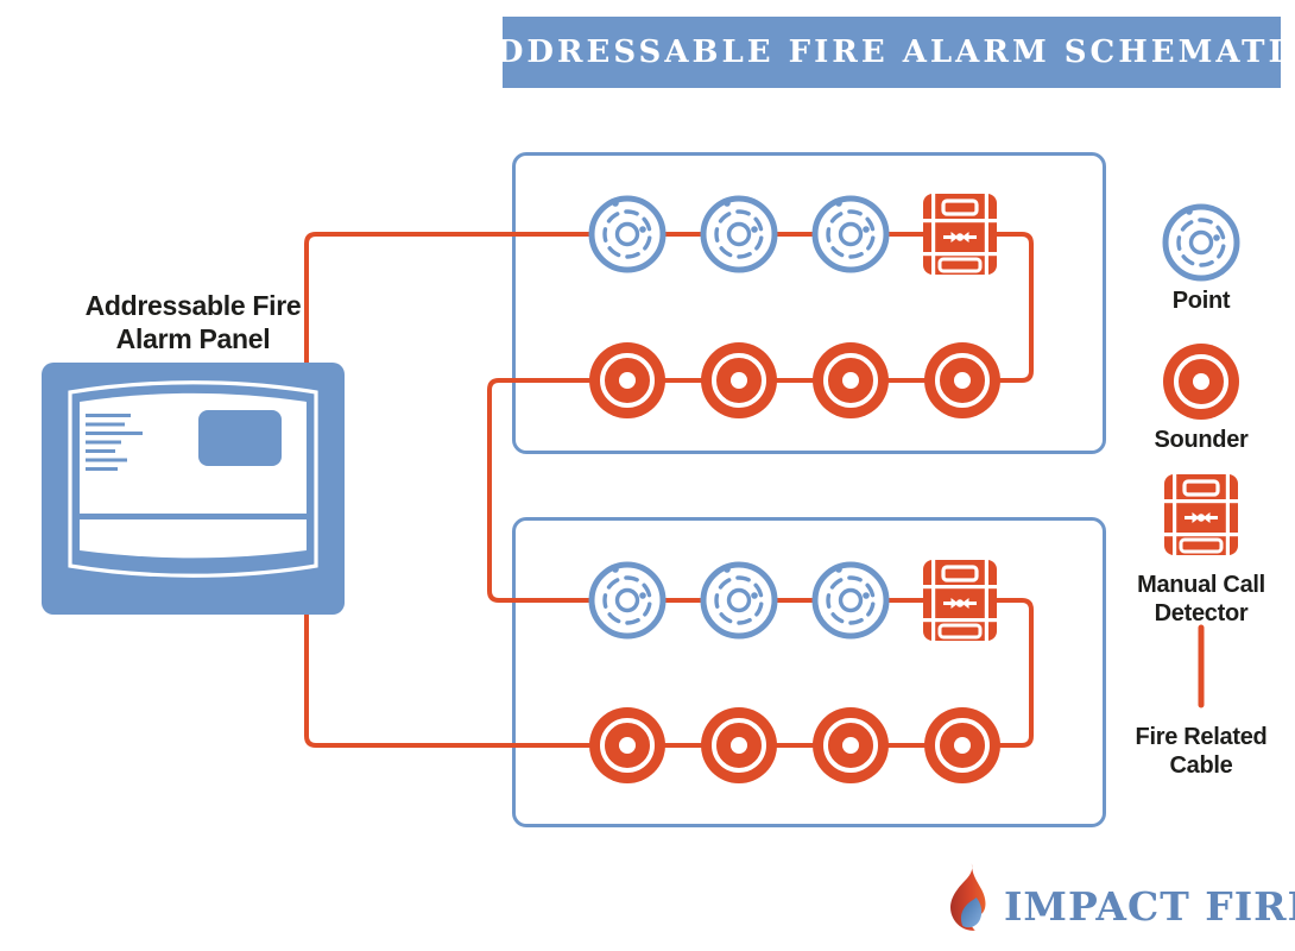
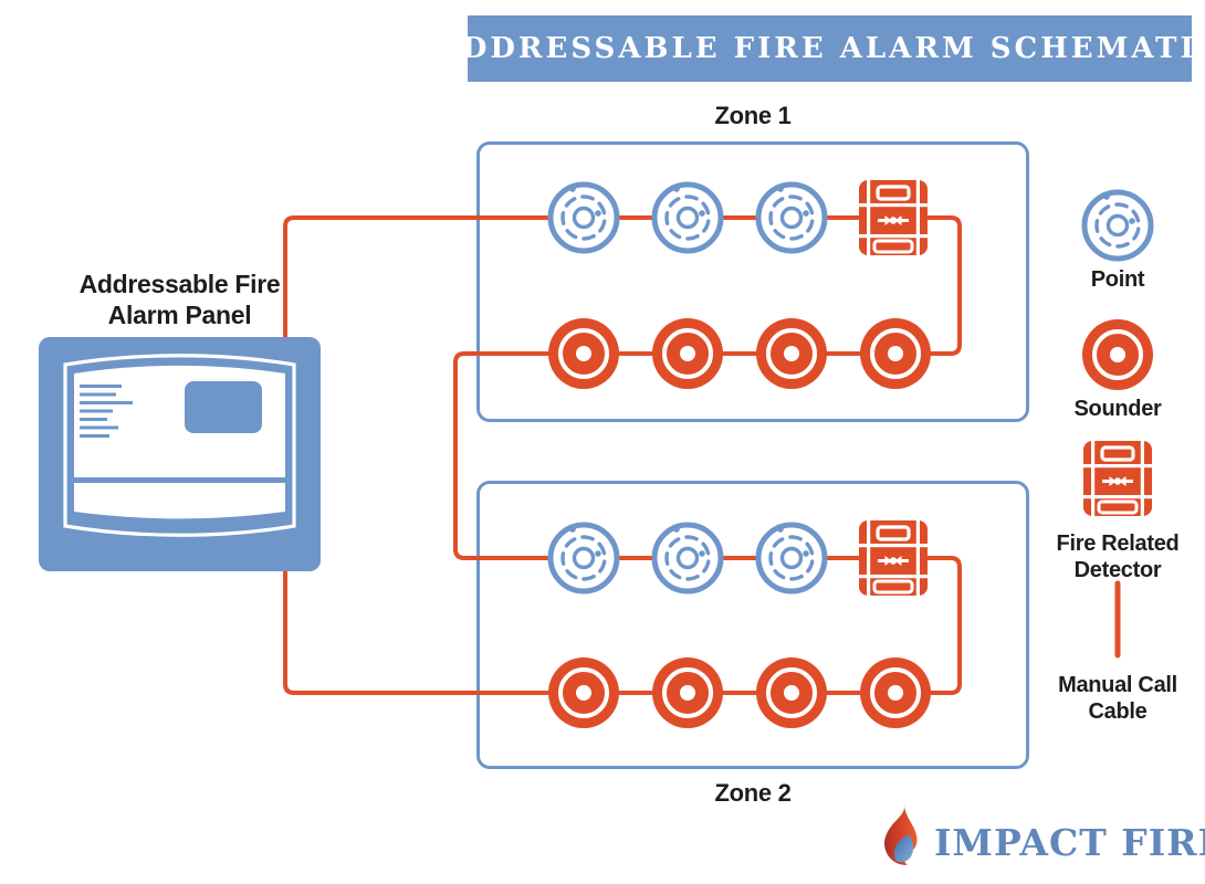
  ADDRESSABLE FIRE ALARM SCHEMATI
  Addressable Fire
  Alarm Panel
+ Zone 1
+ Zone 2
  Point
  Sounder
- Manual Call
+ Fire Related
  Detector
- Fire Related
+ Manual Call
  Cable
  IMPACT FIR
